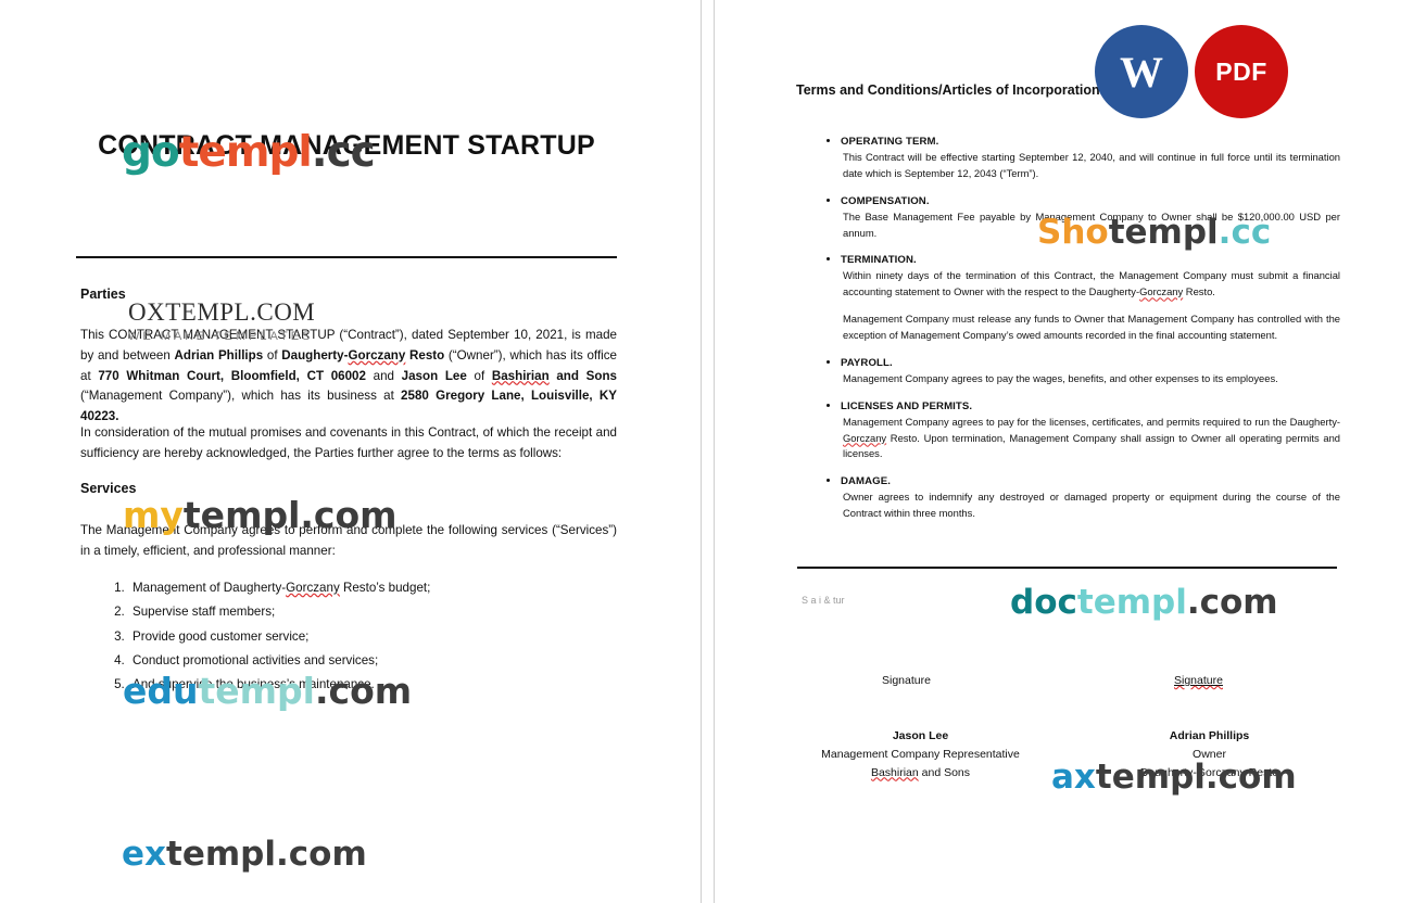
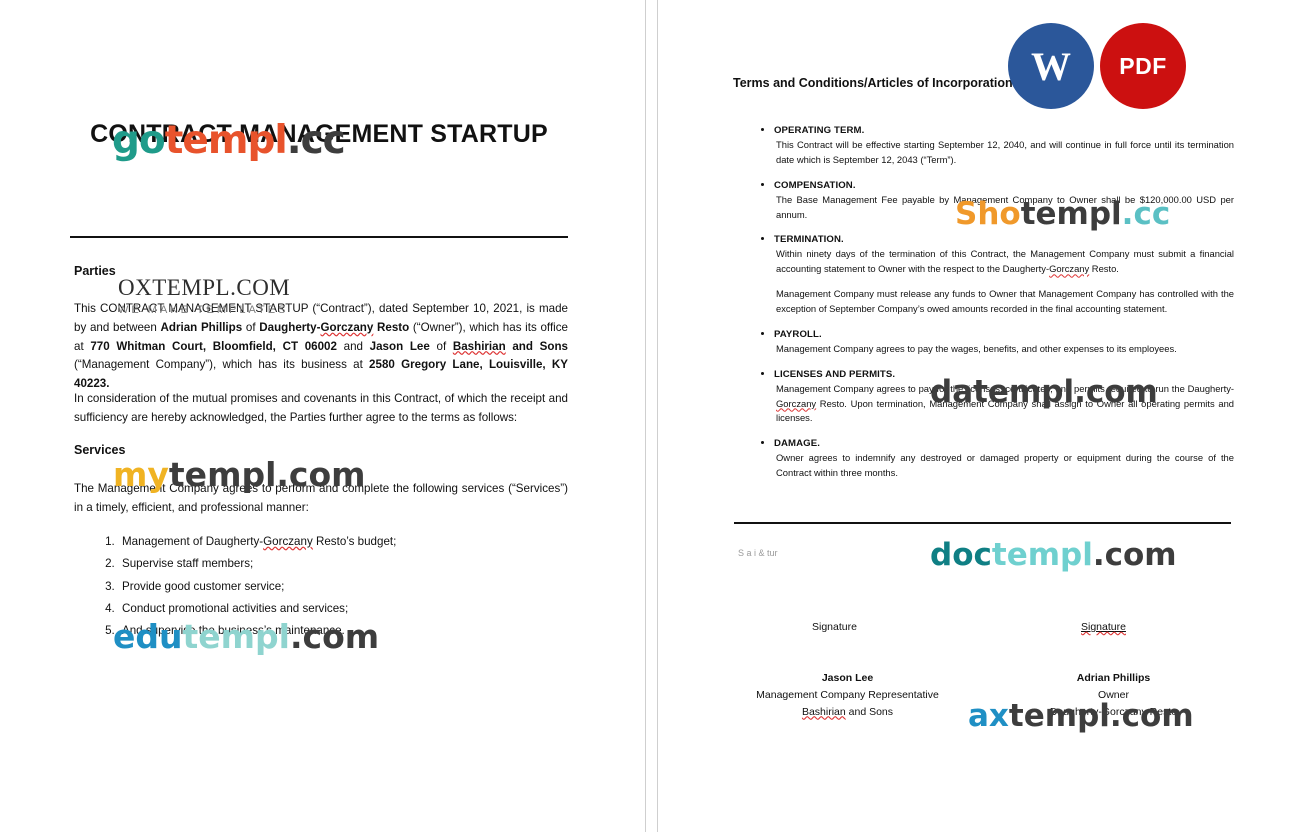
  CONTRACT MANAGEMENT STARTUP
  Parties
  This CONTRACT MANAGEMENT STARTUP (“Contract”), dated September 10, 2021, is made by and between Adrian Phillips of Daugherty-Gorczany Resto (“Owner”), which has its office at 770 Whitman Court, Bloomfield, CT 06002 and Jason Lee of Bashirian and Sons (“Management Company”), which has its business at 2580 Gregory Lane, Louisville, KY 40223.
  In consideration of the mutual promises and covenants in this Contract, of which the receipt and sufficiency are hereby acknowledged, the Parties further agree to the terms as follows:
  Services
  The Management Company agrees to perform and complete the following services (“Services”) in a timely, efficient, and professional manner:
  Management of Daugherty-Gorczany Resto’s budget;
  Supervise staff members;
  Provide good customer service;
  Conduct promotional activities and services;
  And supervise the business’s maintenance.
  gotempl.cc
  OXTEMPL.COM
  WE MAKE TEMPLATES
  mytempl.com
  edutempl.com
- extempl.com
  Terms and Conditions/Articles of Incorporation
  OPERATING TERM.
  This Contract will be effective starting September 12, 2040, and will continue in full force until its termination date which is September 12, 2043 (“Term”).
  COMPENSATION.
  The Base Management Fee payable by Management Company to Owner shall be $120,000.00 USD per annum.
  TERMINATION.
  Within ninety days of the termination of this Contract, the Management Company must submit a financial accounting statement to Owner with the respect to the Daugherty-Gorczany Resto.
- Management Company must release any funds to Owner that Management Company has controlled with the exception of Management Company’s owed amounts recorded in the final accounting statement.
+ Management Company must release any funds to Owner that Management Company has controlled with the exception of September Company’s owed amounts recorded in the final accounting statement.
  PAYROLL.
  Management Company agrees to pay the wages, benefits, and other expenses to its employees.
  LICENSES AND PERMITS.
  Management Company agrees to pay for the licenses, certificates, and permits required to run the Daugherty-Gorczany Resto. Upon termination, Management Company shall assign to Owner all operating permits and licenses.
  DAMAGE.
  Owner agrees to indemnify any destroyed or damaged property or equipment during the course of the Contract within three months.
  Signature
  Signature
  Jason Lee
  Management Company Representative
  Bashirian and Sons
  Adrian Phillips
  Owner
  Daugherty-Gorczany Resto
  W
  PDF
  Shotempl.cc
+ datempl.com
  doctempl.com
  axtempl.com
  S a i & tur
